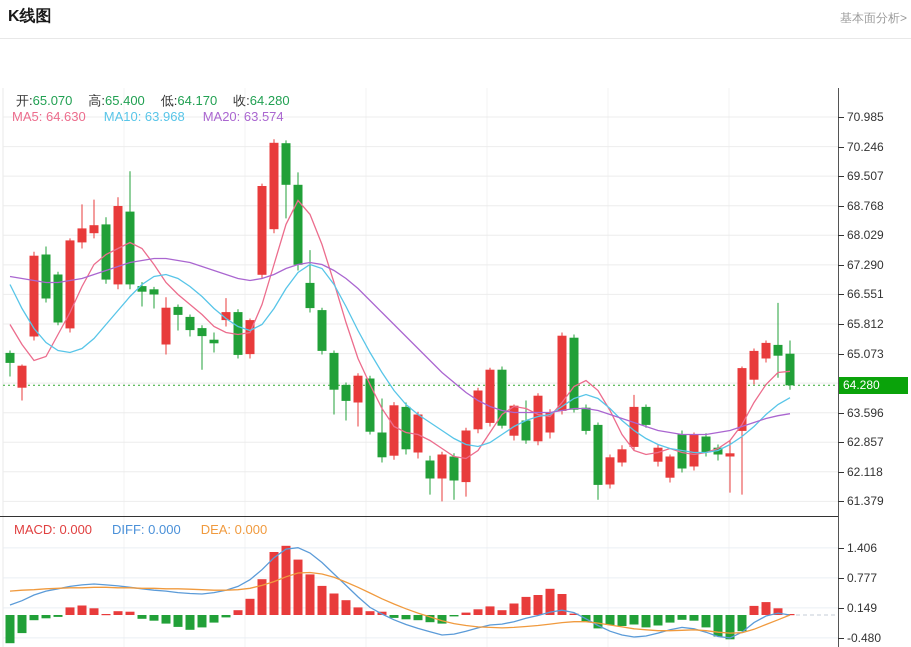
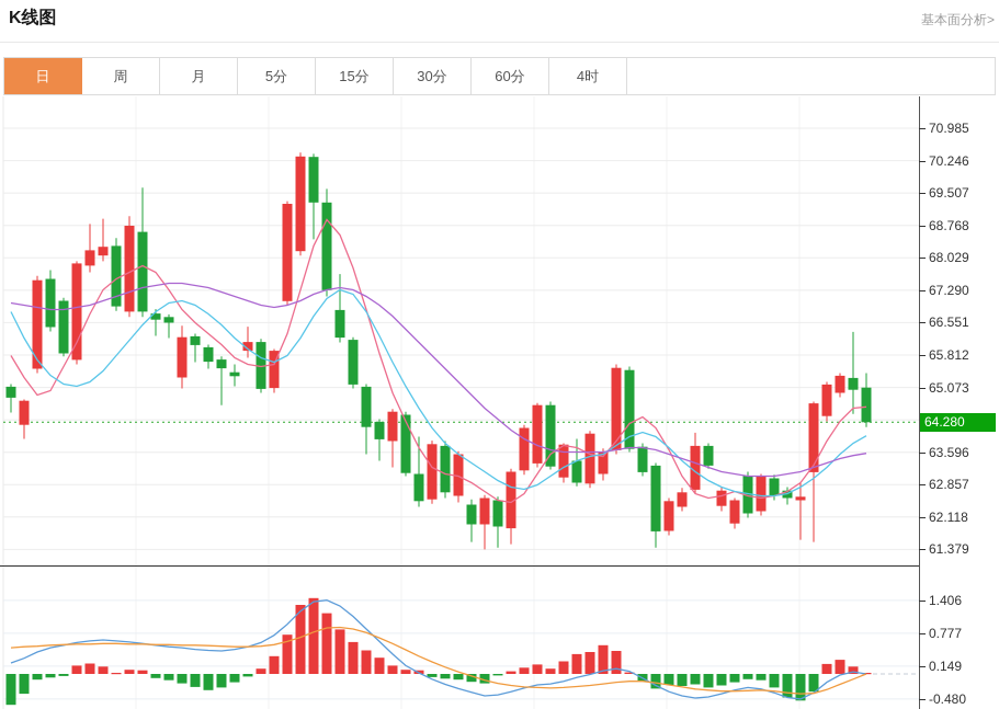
  K线图
  基本面分析>
+ 日
+ 周
+ 月
+ 5分
+ 15分
+ 30分
+ 60分
+ 4时
  70.985
  70.246
  69.507
  68.768
  68.029
  67.290
  66.551
  65.812
  65.073
  63.596
  62.857
  62.118
  61.379
  1.406
  0.777
  0.149
  -0.480
  64.280
- 开:65.070 高:65.400 低:64.170 收:64.280
- MA5: 64.630 MA10: 63.968 MA20: 63.574
- MACD: 0.000 DIFF: 0.000 DEA: 0.000
